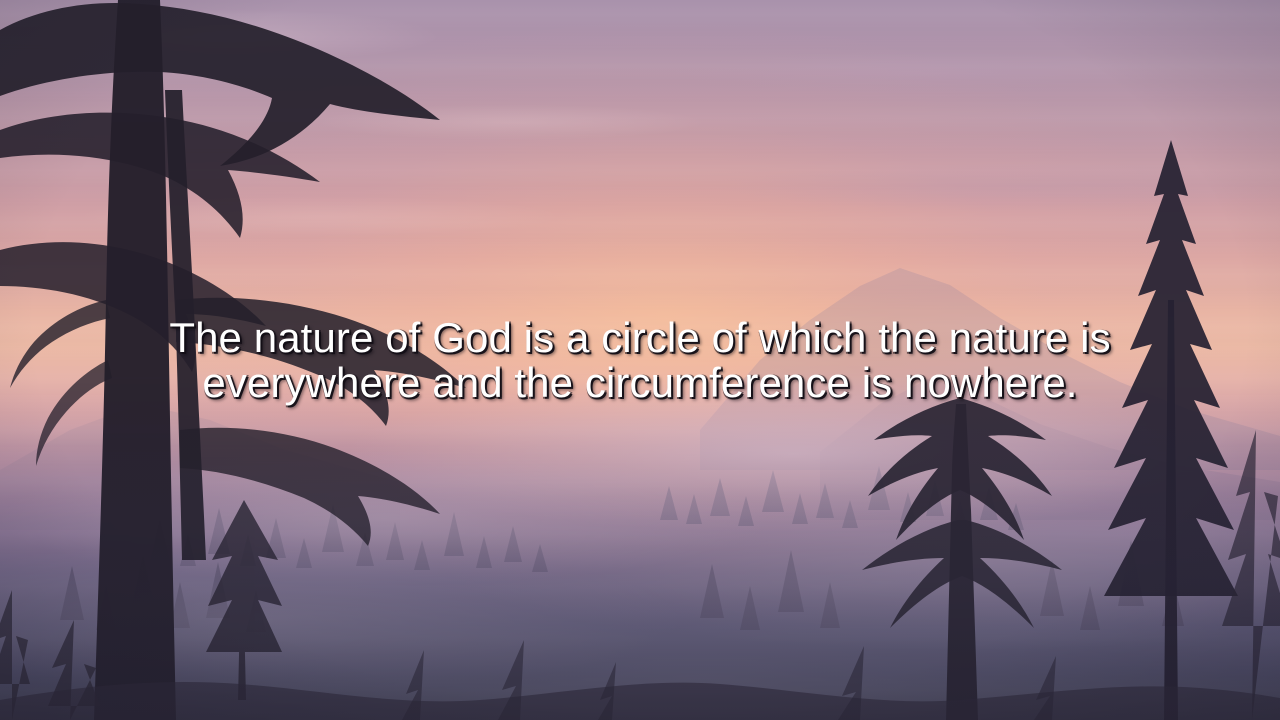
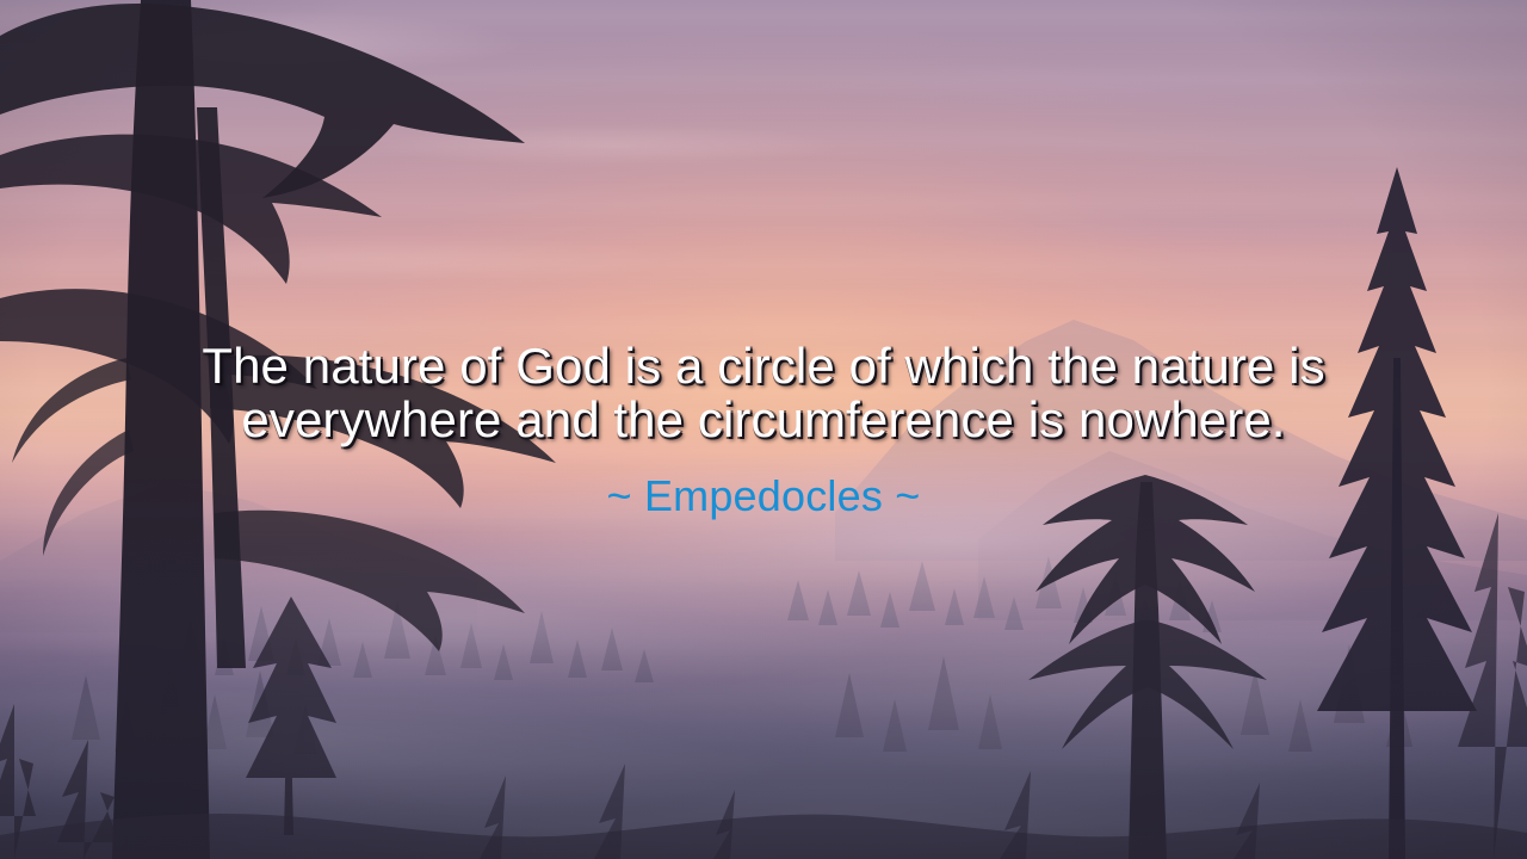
  The nature of God is a circle of which the nature is everywhere and the circumference is nowhere.
+ ~ Empedocles ~
